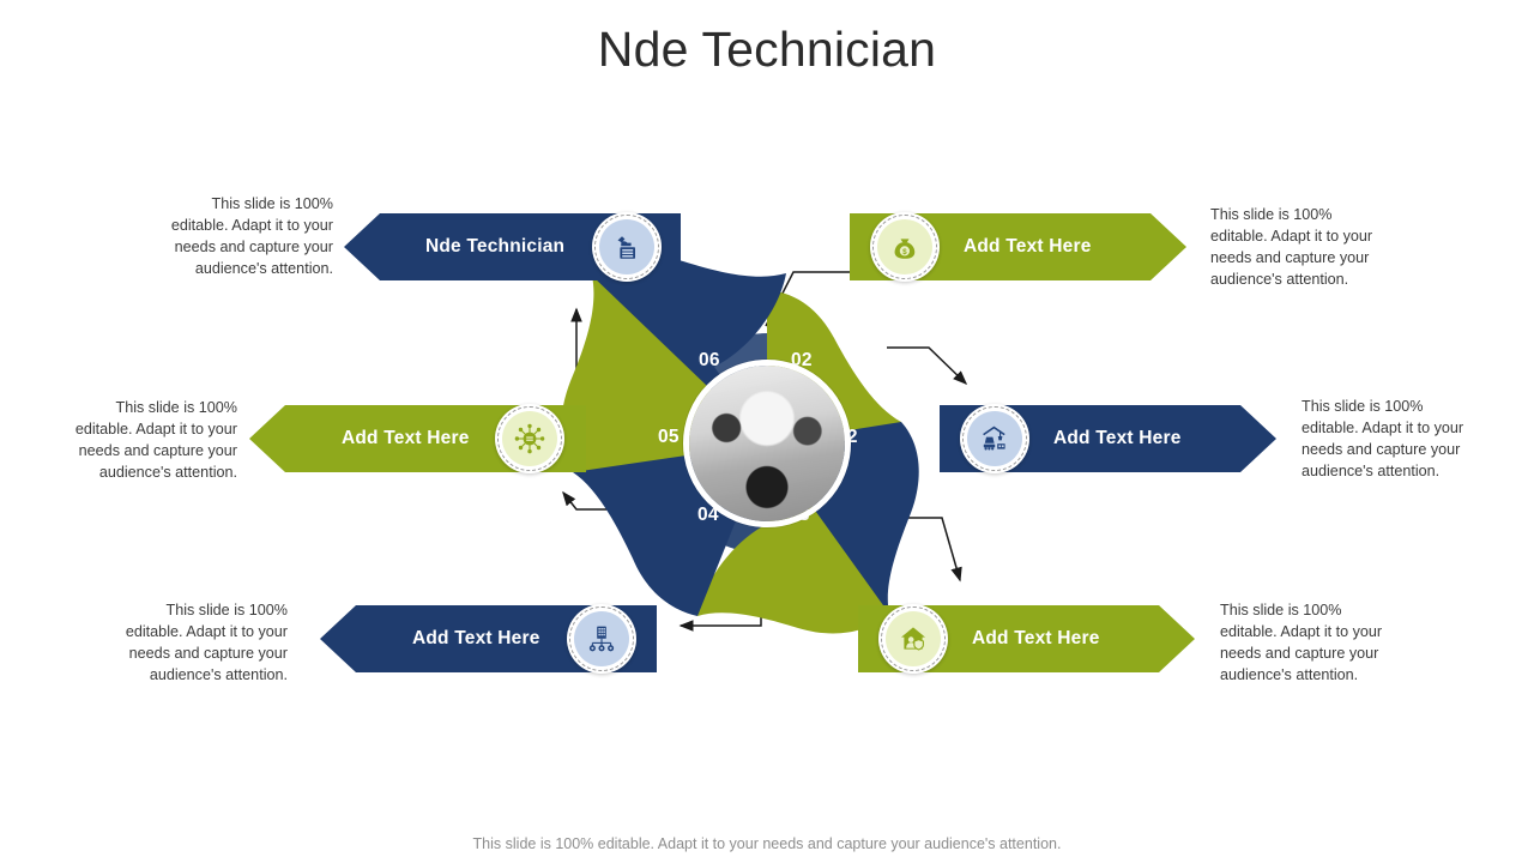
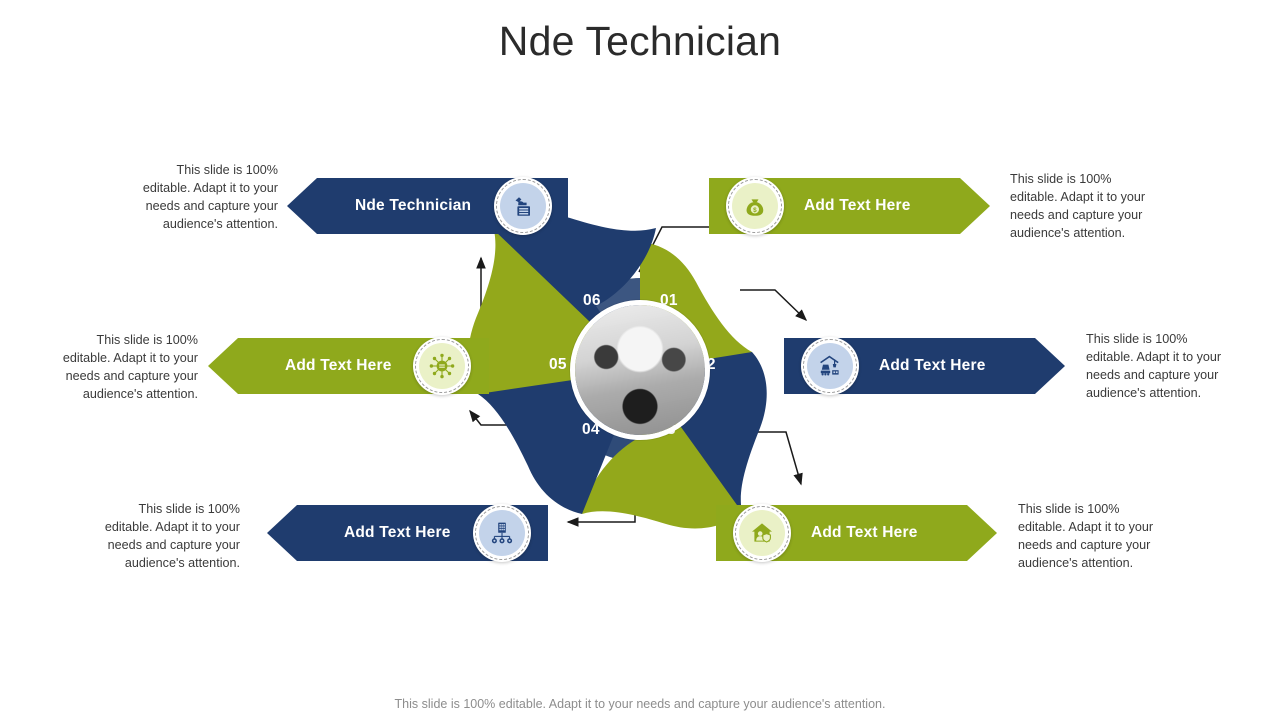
  Nde Technician
- 02
+ 01
  05
  06
  This slide is 100% editable. Adapt it to your needs and capture your audience's attention.
  Nde Technician
  Add Text Here
  This slide is 100% editable. Adapt it to your needs and capture your audience's attention.
  This slide is 100% editable. Adapt it to your needs and capture your audience's attention.
  Add Text Here
  Add Text Here
  This slide is 100% editable. Adapt it to your needs and capture your audience's attention.
  This slide is 100% editable. Adapt it to your needs and capture your audience's attention.
  Add Text Here
  Add Text Here
  This slide is 100% editable. Adapt it to your needs and capture your audience's attention.
  This slide is 100% editable. Adapt it to your needs and capture your audience's attention.
